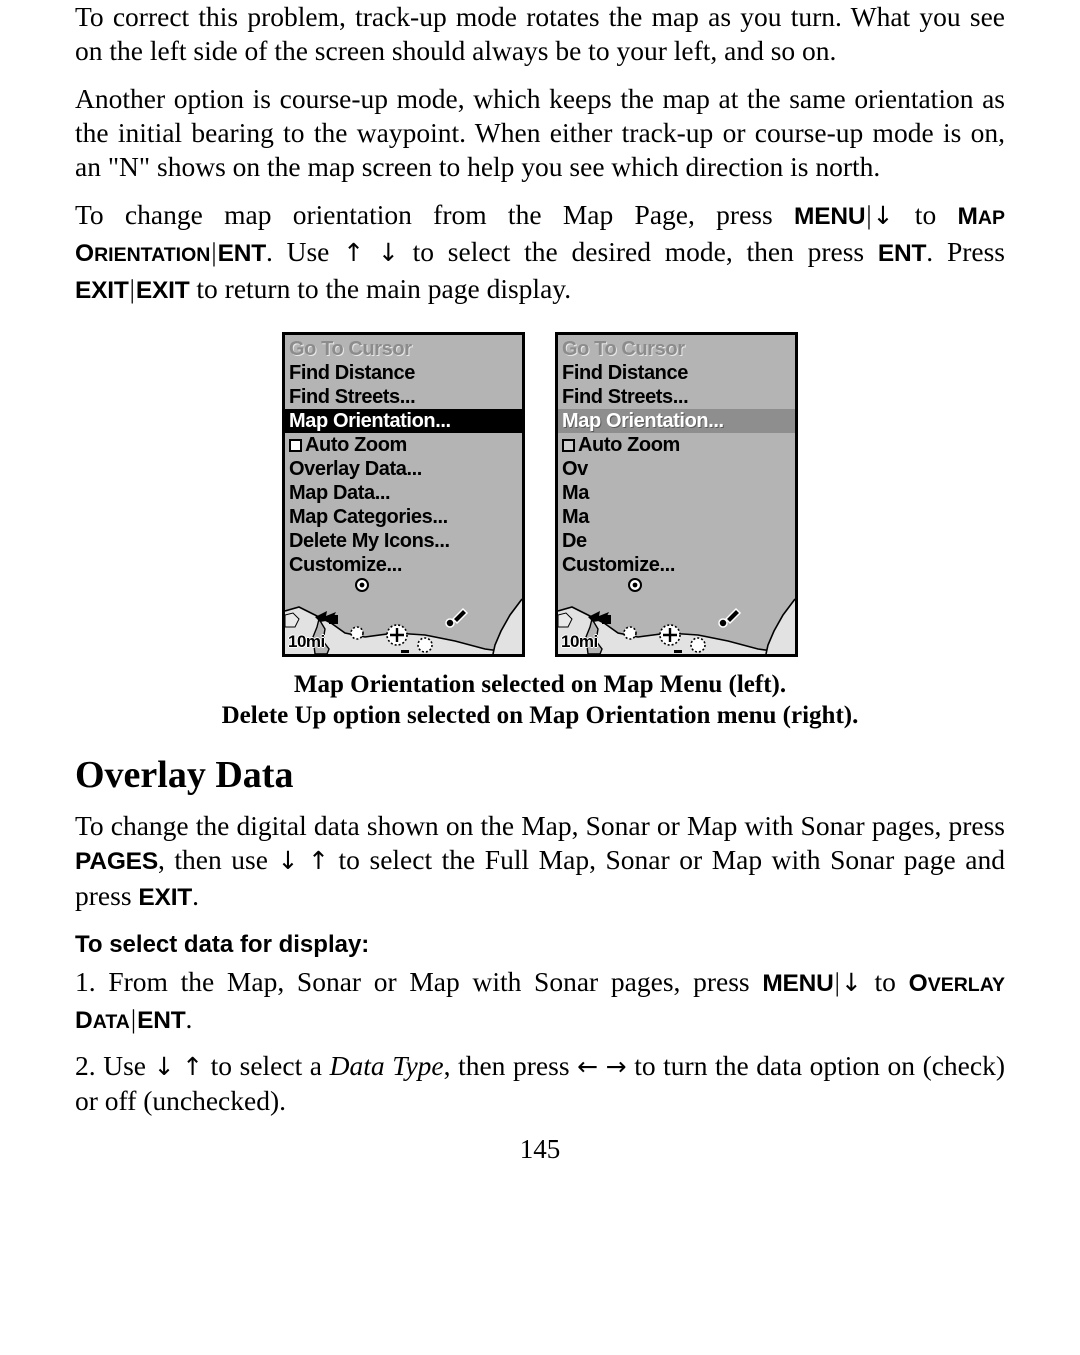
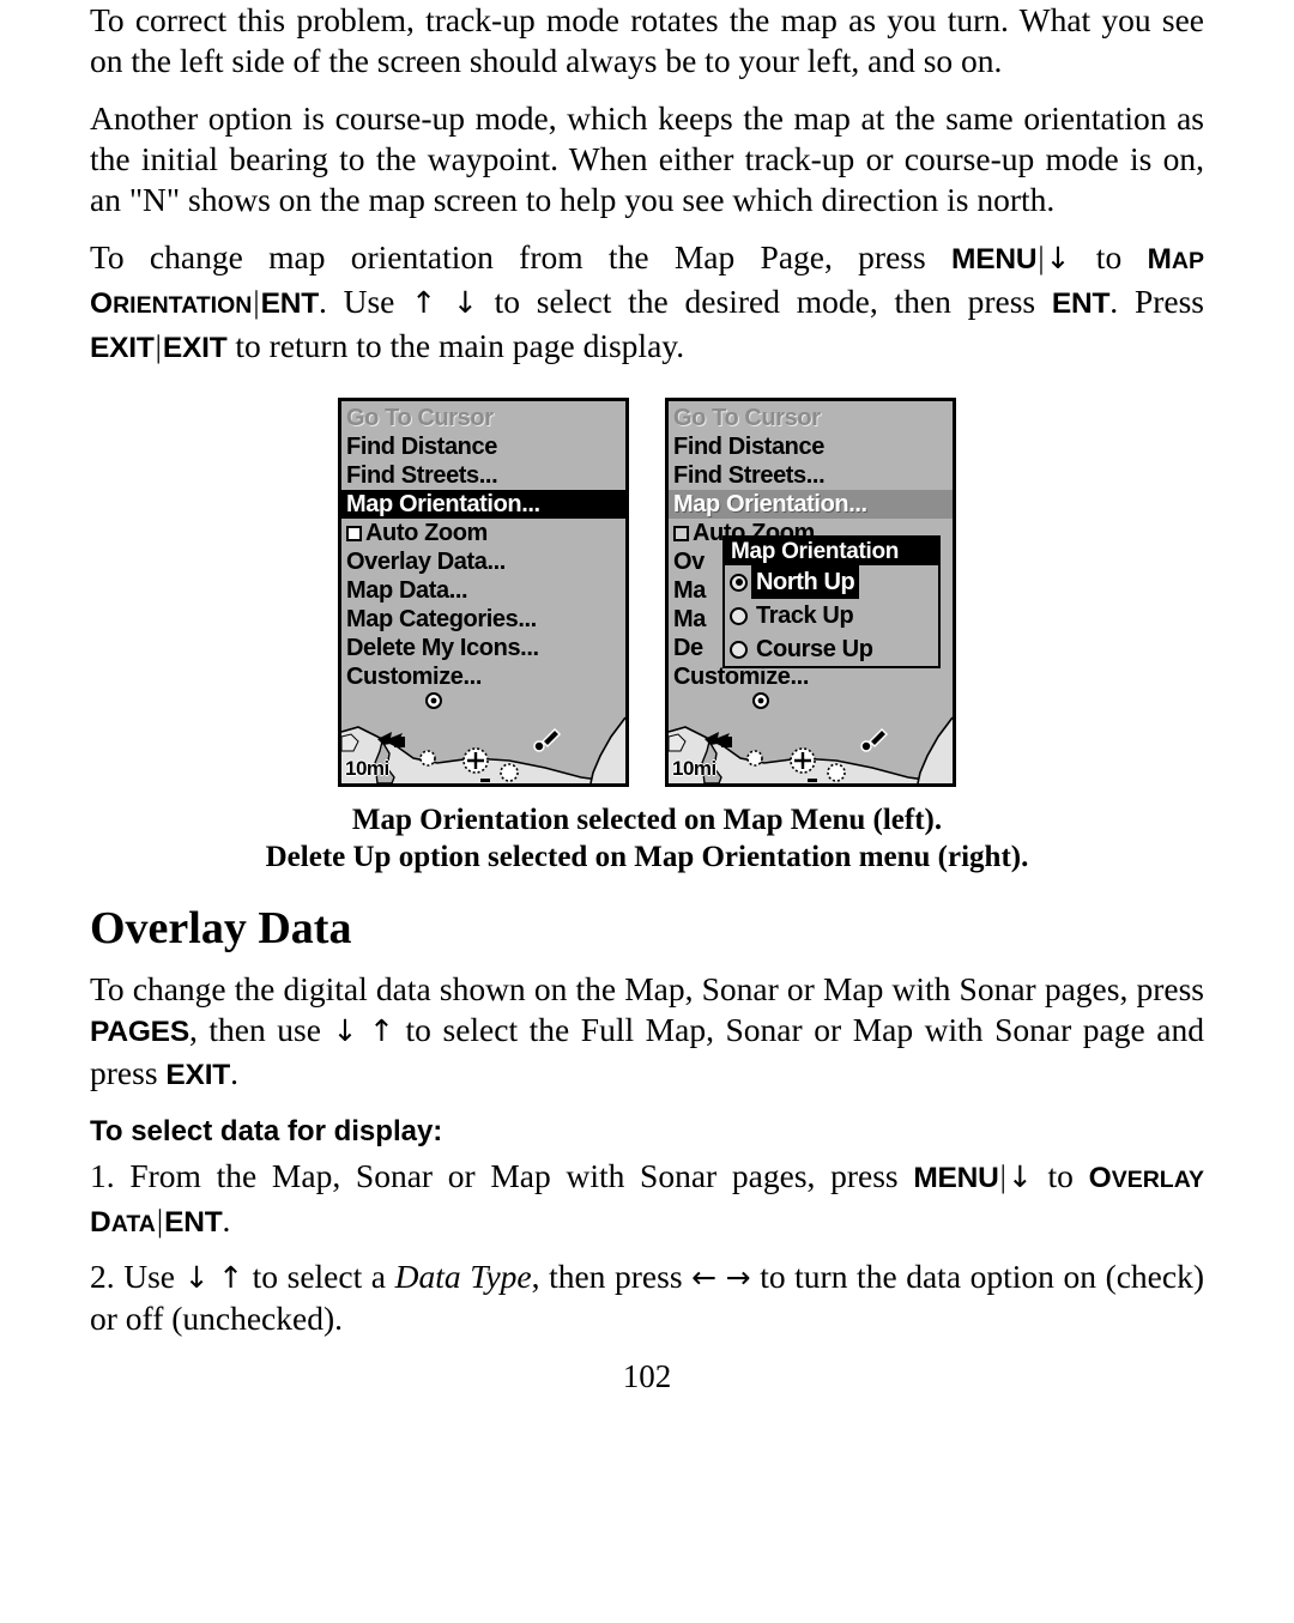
  To correct this problem, track-up mode rotates the map as you turn. What you see on the left side of the screen should always be to your left, and so on.
  Another option is course-up mode, which keeps the map at the same orientation as the initial bearing to the waypoint. When either track-up or course-up mode is on, an "N" shows on the map screen to help you see which direction is north.
  To change map orientation from the Map Page, press MENU|↓ to MAP ORIENTATION|ENT. Use ↑ ↓ to select the desired mode, then press ENT. Press EXIT|EXIT to return to the main page display.
  Go To Cursor
  Find Distance
  Find Streets...
  Map Orientation...
  Auto Zoom
  Overlay Data...
  Map Data...
  Map Categories...
  Delete My Icons...
  Customize...
  10mi
  Go To Cursor
  Find Distance
  Find Streets...
  Map Orientation...
  Auto Zoom
  Ov
  Ma
  Ma
  De
  Customize...
+ Map Orientation
+ North Up
+ Track Up
+ Course Up
  10mi
  Map Orientation selected on Map Menu (left).
  Delete Up option selected on Map Orientation menu (right).
  Overlay Data
  To change the digital data shown on the Map, Sonar or Map with Sonar pages, press PAGES, then use ↓ ↑ to select the Full Map, Sonar or Map with Sonar page and press EXIT.
  To select data for display:
  1. From the Map, Sonar or Map with Sonar pages, press MENU|↓ to OVERLAY DATA|ENT.
  2. Use ↓ ↑ to select a Data Type, then press ← → to turn the data option on (check) or off (unchecked).
- 145
+ 102
